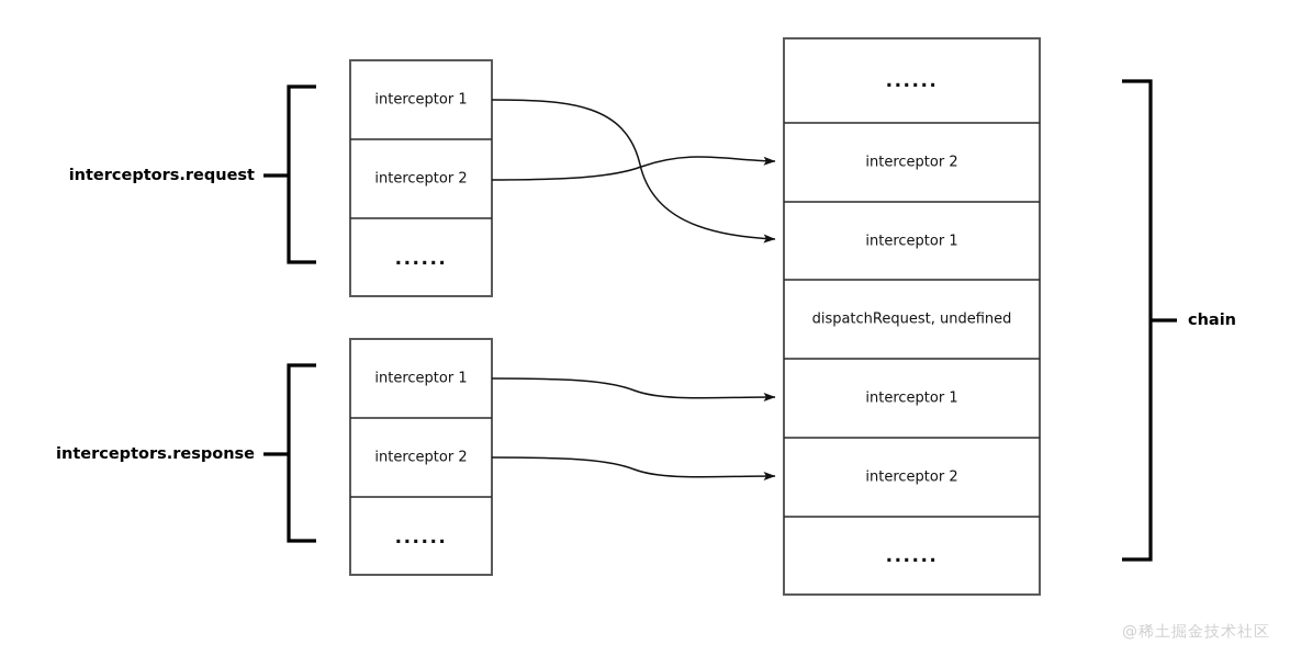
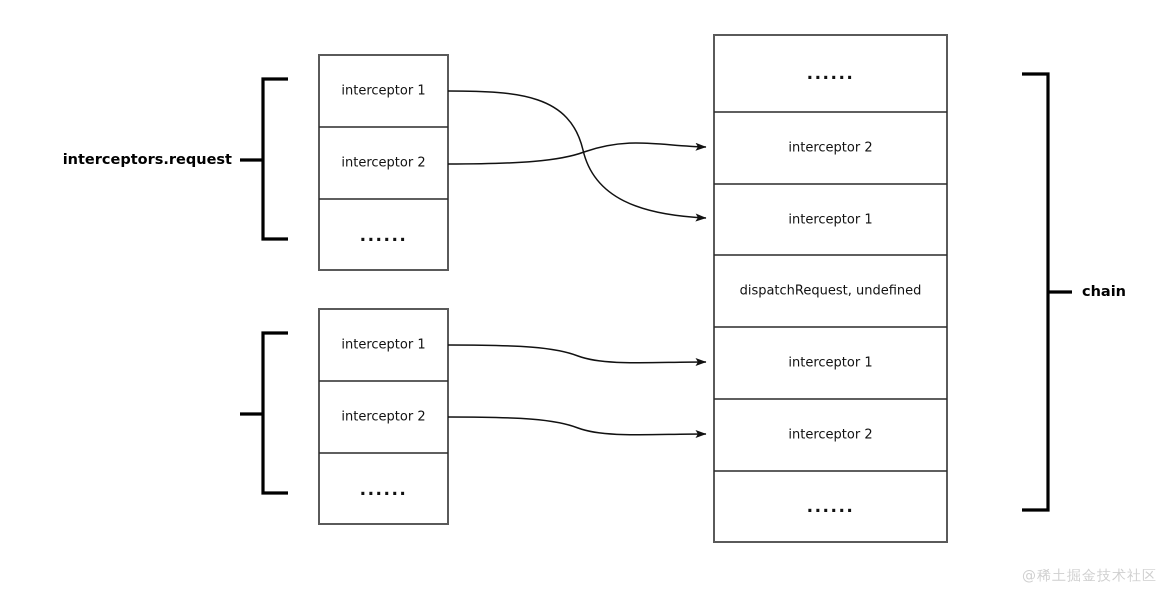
  interceptors.request
- interceptors.response
  interceptor 1
  interceptor 2
  ......
  interceptor 1
  interceptor 2
  ......
  ......
  interceptor 2
  interceptor 1
  dispatchRequest, undefined
  interceptor 1
  interceptor 2
  ......
  chain
  @稀土掘金技术社区
